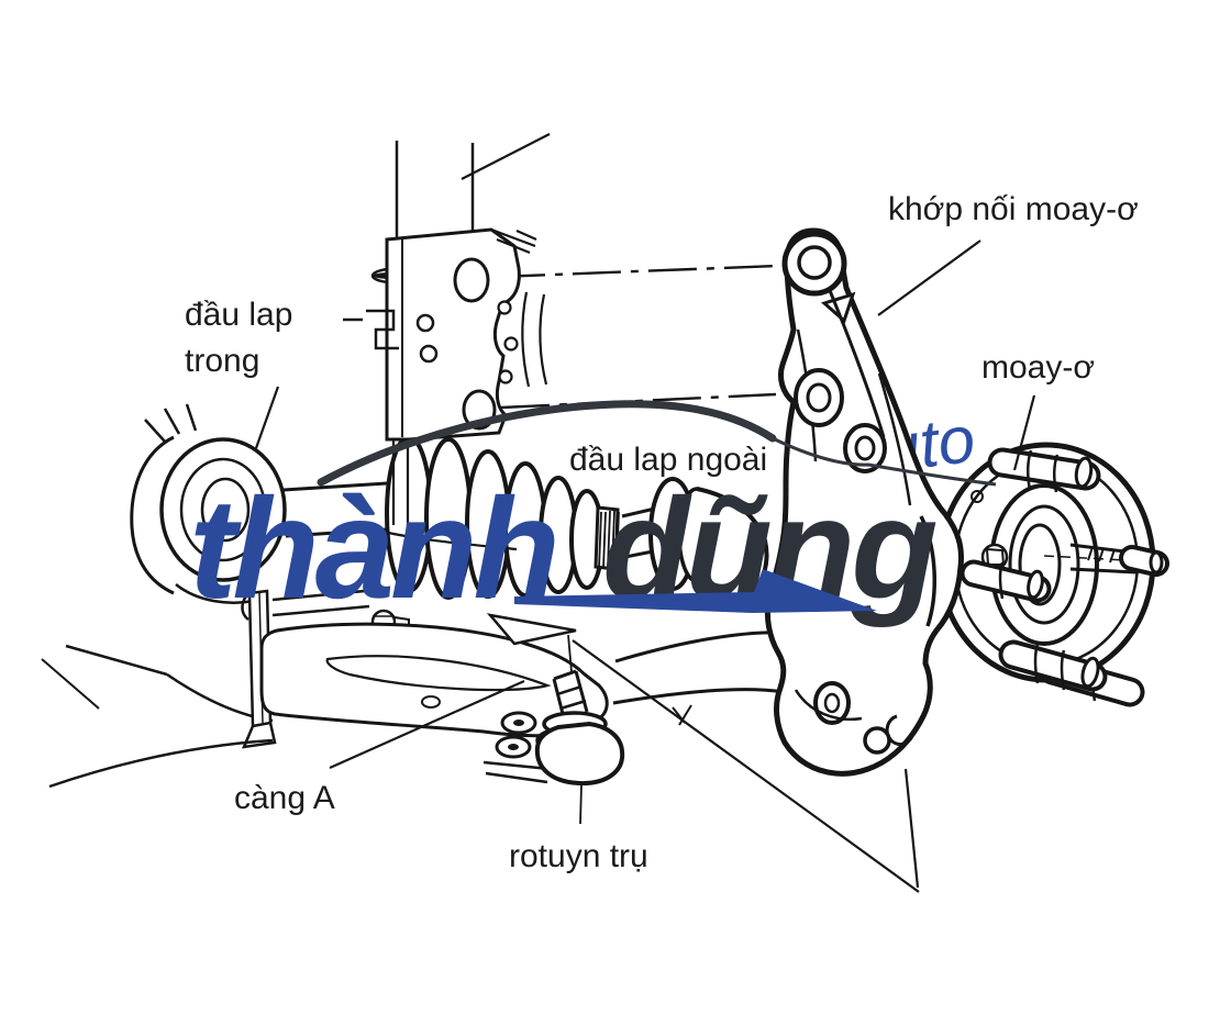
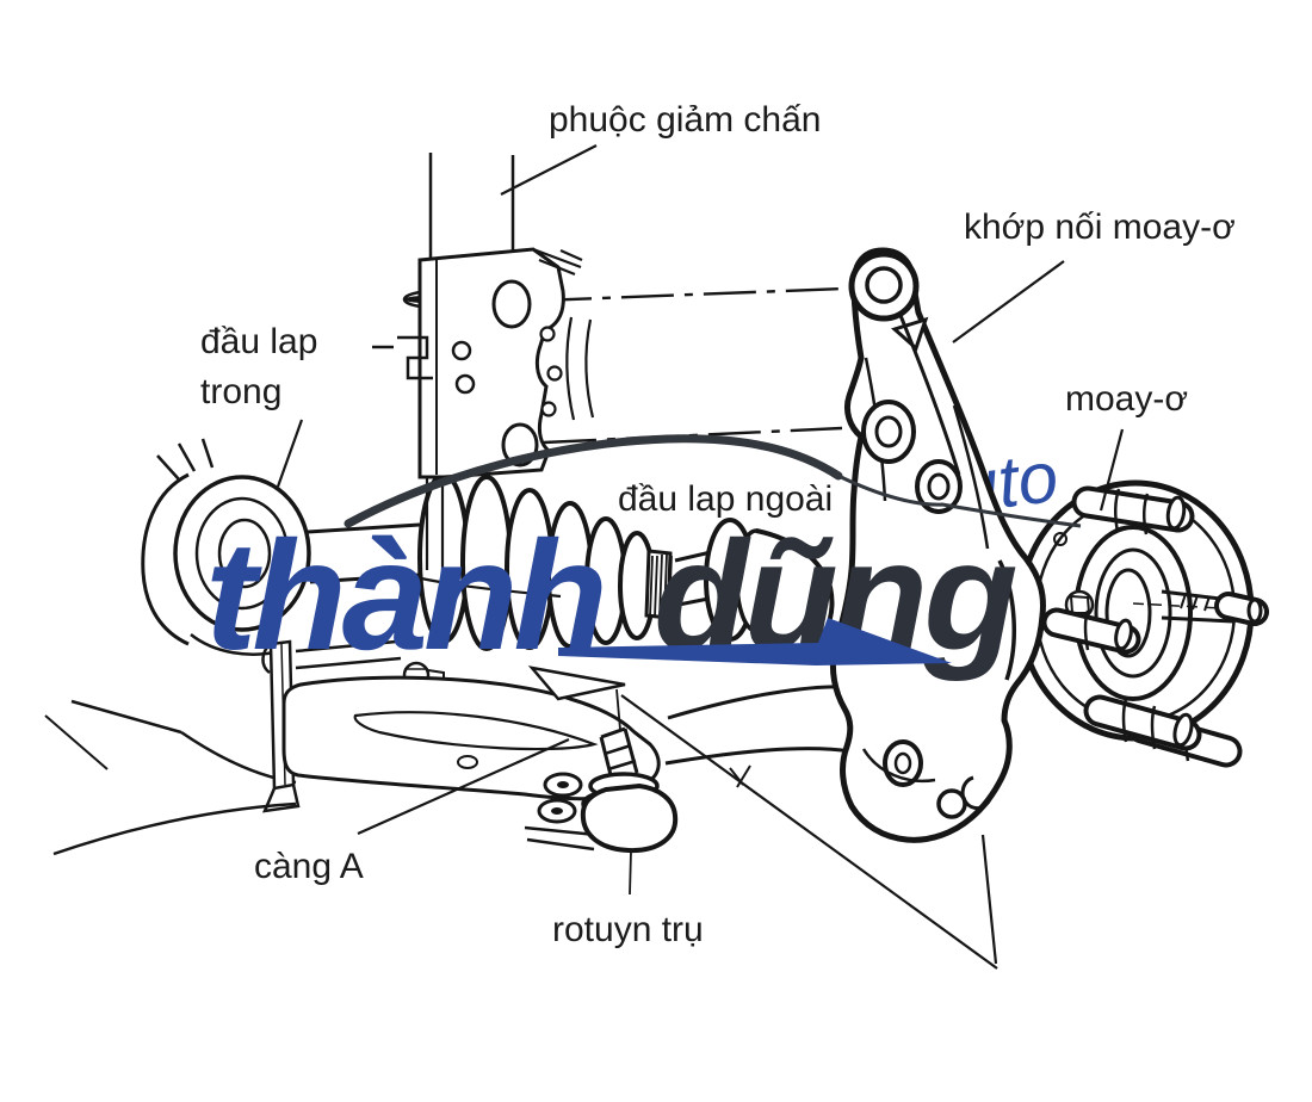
+ phuộc giảm chấn
  khớp nối moay-ơ
  đầu lap
  trong
  moay-ơ
  đầu lap ngoài
  càng A
  rotuyn trụ
  thành
  dũng
